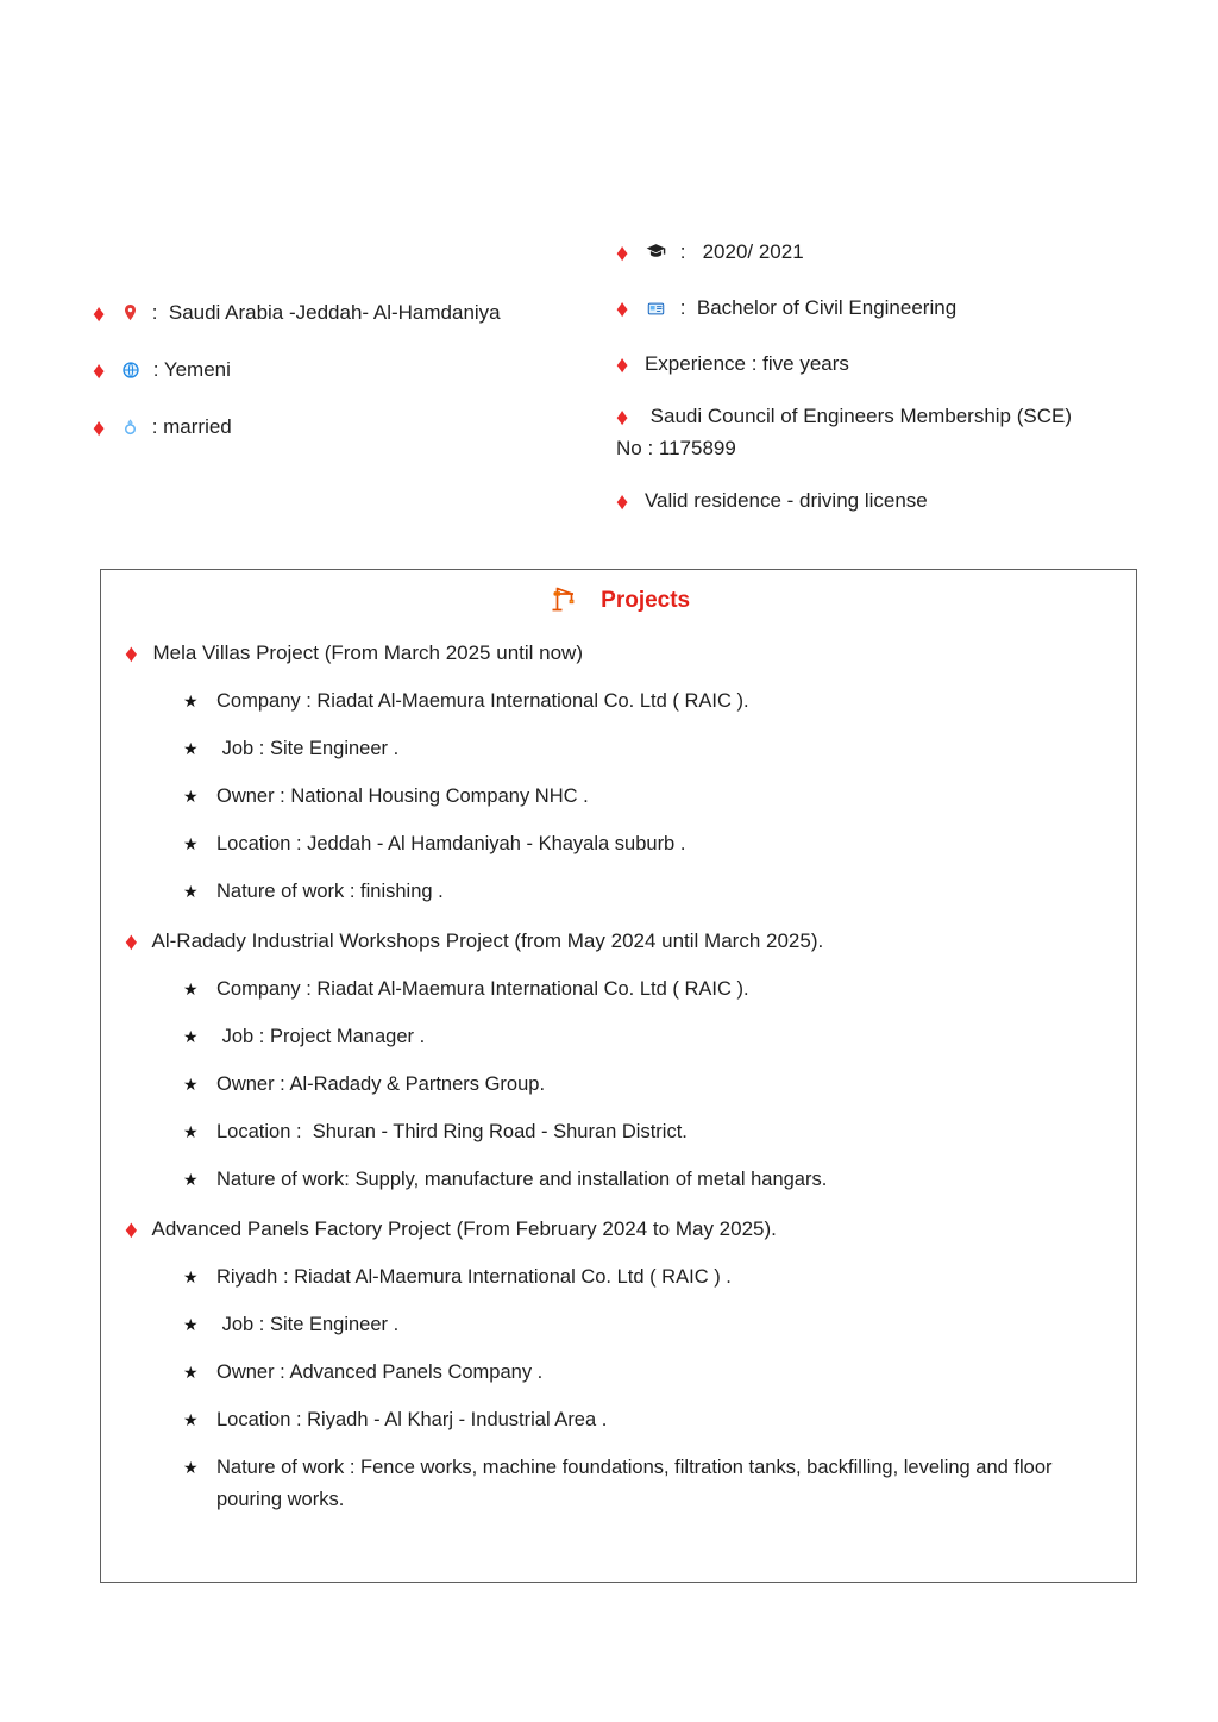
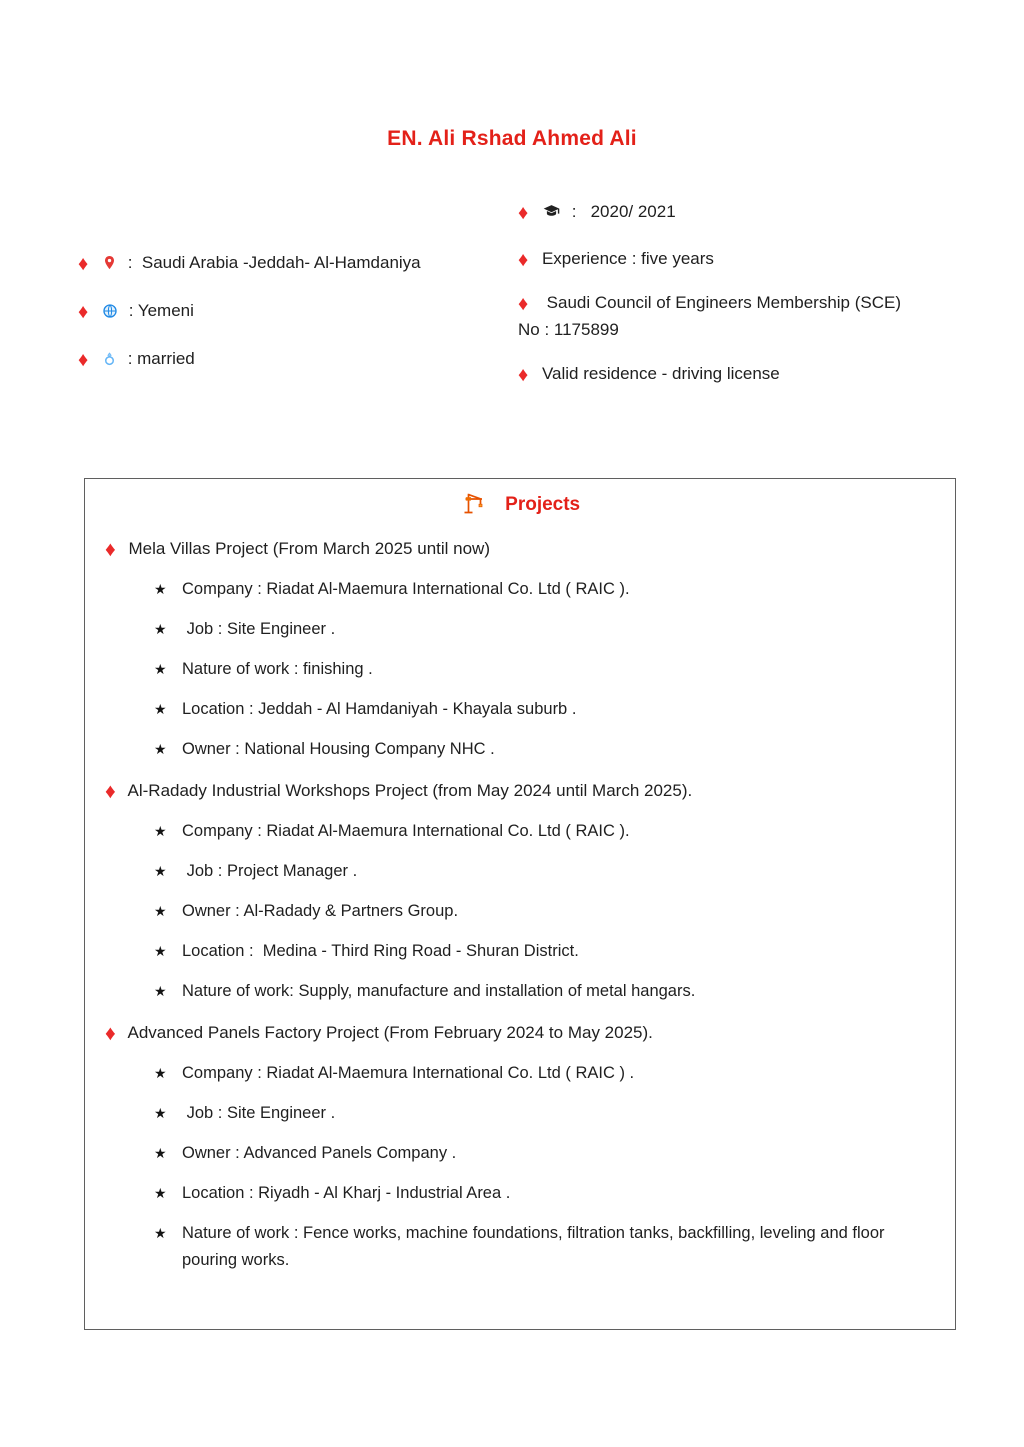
+ EN. Ali Rshad Ahmed Ali
  ♦ : Saudi Arabia -Jeddah- Al-Hamdaniya
  ♦ : Yemeni
  ♦ : married
  ♦ : 2020/ 2021
- ♦ : Bachelor of Civil Engineering
  ♦ Experience : five years
  ♦ Saudi Council of Engineers Membership (SCE)
  No : 1175899
  ♦ Valid residence - driving license
  Projects
  ♦ Mela Villas Project (From March 2025 until now)
  ★
  Company : Riadat Al-Maemura International Co. Ltd ( RAIC ).
  ★
  Job : Site Engineer .
  ★
- Owner : National Housing Company NHC .
+ Nature of work : finishing .
  ★
  Location : Jeddah - Al Hamdaniyah - Khayala suburb .
  ★
- Nature of work : finishing .
+ Owner : National Housing Company NHC .
  ♦ Al-Radady Industrial Workshops Project (from May 2024 until March 2025).
  ★
  Company : Riadat Al-Maemura International Co. Ltd ( RAIC ).
  ★
  Job : Project Manager .
  ★
  Owner : Al-Radady & Partners Group.
  ★
- Location : Shuran - Third Ring Road - Shuran District.
+ Location : Medina - Third Ring Road - Shuran District.
  ★
  Nature of work: Supply, manufacture and installation of metal hangars.
  ♦ Advanced Panels Factory Project (From February 2024 to May 2025).
  ★
- Riyadh : Riadat Al-Maemura International Co. Ltd ( RAIC ) .
+ Company : Riadat Al-Maemura International Co. Ltd ( RAIC ) .
  ★
  Job : Site Engineer .
  ★
  Owner : Advanced Panels Company .
  ★
  Location : Riyadh - Al Kharj - Industrial Area .
  ★
  Nature of work : Fence works, machine foundations, filtration tanks, backfilling, leveling and floor pouring works.
